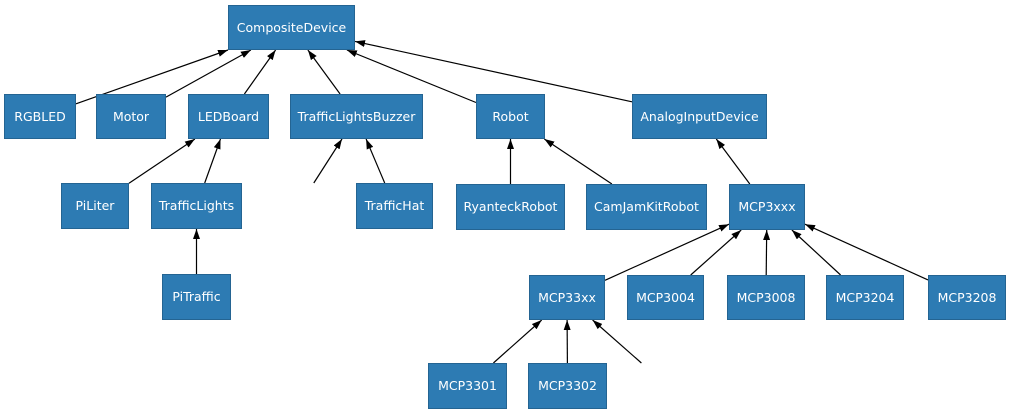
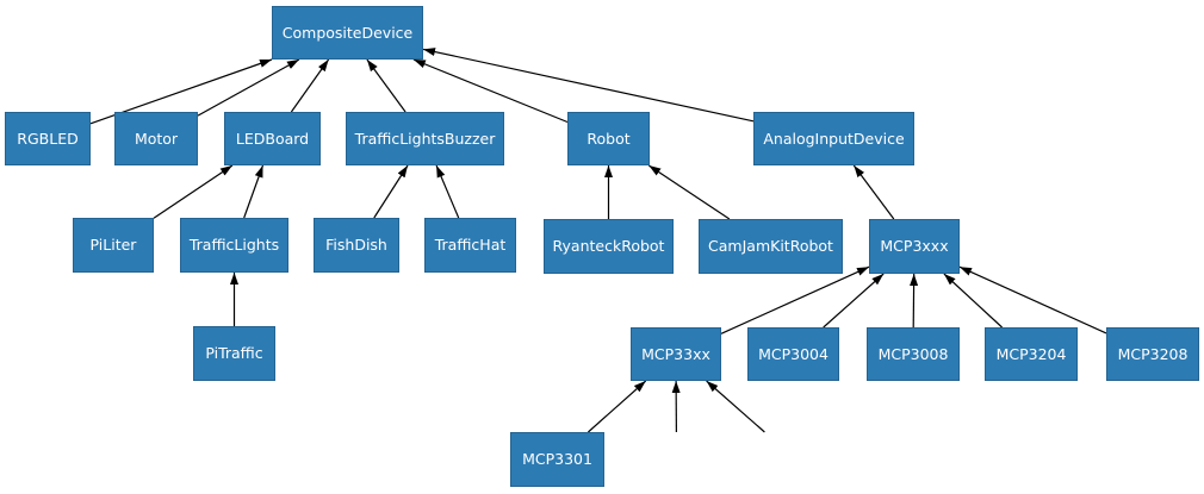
  CompositeDevice
  RGBLED
  Motor
  LEDBoard
  TrafficLightsBuzzer
  Robot
  AnalogInputDevice
  PiLiter
  TrafficLights
+ FishDish
  TrafficHat
  RyanteckRobot
  CamJamKitRobot
  MCP3xxx
  PiTraffic
  MCP33xx
  MCP3004
  MCP3008
  MCP3204
  MCP3208
  MCP3301
- MCP3302
